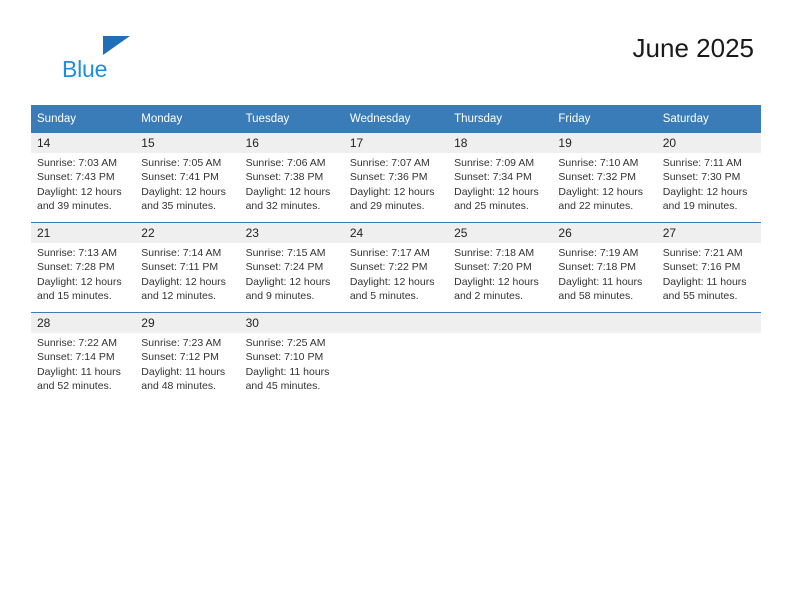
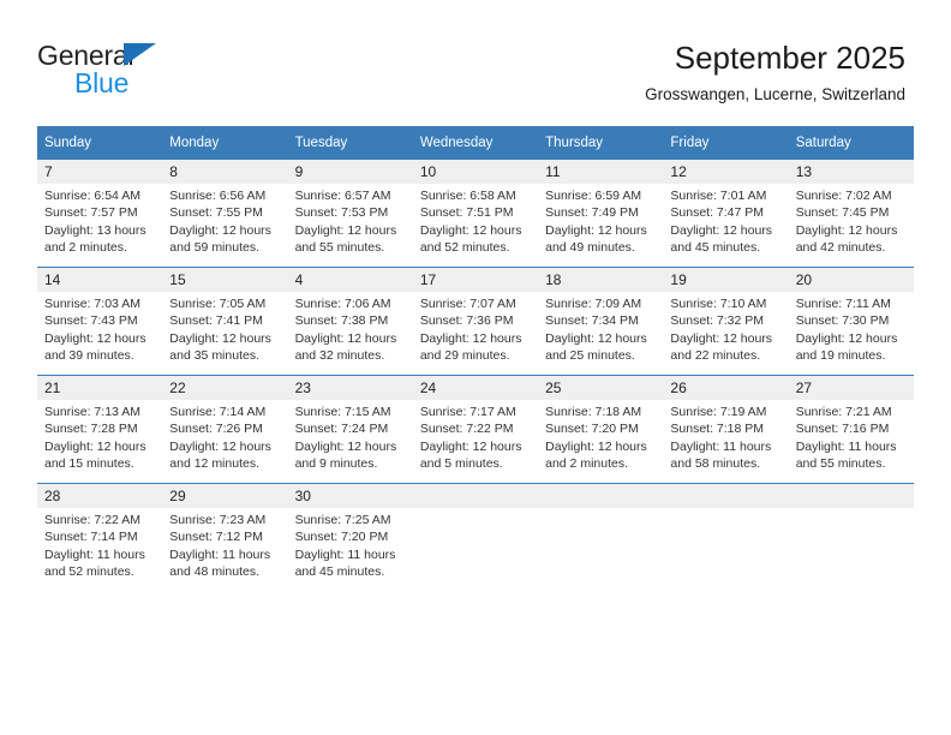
+ General
  Blue
- June 2025
+ September 2025
+ Grosswangen, Lucerne, Switzerland
  Sunday	Monday	Tuesday	Wednesday	Thursday	Friday	Saturday
+ 7Sunrise: 6:54 AMSunset: 7:57 PMDaylight: 13 hoursand 2 minutes.	8Sunrise: 6:56 AMSunset: 7:55 PMDaylight: 12 hoursand 59 minutes.	9Sunrise: 6:57 AMSunset: 7:53 PMDaylight: 12 hoursand 55 minutes.	10Sunrise: 6:58 AMSunset: 7:51 PMDaylight: 12 hoursand 52 minutes.	11Sunrise: 6:59 AMSunset: 7:49 PMDaylight: 12 hoursand 49 minutes.	12Sunrise: 7:01 AMSunset: 7:47 PMDaylight: 12 hoursand 45 minutes.	13Sunrise: 7:02 AMSunset: 7:45 PMDaylight: 12 hoursand 42 minutes.
- 14Sunrise: 7:03 AMSunset: 7:43 PMDaylight: 12 hoursand 39 minutes.	15Sunrise: 7:05 AMSunset: 7:41 PMDaylight: 12 hoursand 35 minutes.	16Sunrise: 7:06 AMSunset: 7:38 PMDaylight: 12 hoursand 32 minutes.	17Sunrise: 7:07 AMSunset: 7:36 PMDaylight: 12 hoursand 29 minutes.	18Sunrise: 7:09 AMSunset: 7:34 PMDaylight: 12 hoursand 25 minutes.	19Sunrise: 7:10 AMSunset: 7:32 PMDaylight: 12 hoursand 22 minutes.	20Sunrise: 7:11 AMSunset: 7:30 PMDaylight: 12 hoursand 19 minutes.
+ 14Sunrise: 7:03 AMSunset: 7:43 PMDaylight: 12 hoursand 39 minutes.	15Sunrise: 7:05 AMSunset: 7:41 PMDaylight: 12 hoursand 35 minutes.	4Sunrise: 7:06 AMSunset: 7:38 PMDaylight: 12 hoursand 32 minutes.	17Sunrise: 7:07 AMSunset: 7:36 PMDaylight: 12 hoursand 29 minutes.	18Sunrise: 7:09 AMSunset: 7:34 PMDaylight: 12 hoursand 25 minutes.	19Sunrise: 7:10 AMSunset: 7:32 PMDaylight: 12 hoursand 22 minutes.	20Sunrise: 7:11 AMSunset: 7:30 PMDaylight: 12 hoursand 19 minutes.
- 21Sunrise: 7:13 AMSunset: 7:28 PMDaylight: 12 hoursand 15 minutes.	22Sunrise: 7:14 AMSunset: 7:11 PMDaylight: 12 hoursand 12 minutes.	23Sunrise: 7:15 AMSunset: 7:24 PMDaylight: 12 hoursand 9 minutes.	24Sunrise: 7:17 AMSunset: 7:22 PMDaylight: 12 hoursand 5 minutes.	25Sunrise: 7:18 AMSunset: 7:20 PMDaylight: 12 hoursand 2 minutes.	26Sunrise: 7:19 AMSunset: 7:18 PMDaylight: 11 hoursand 58 minutes.	27Sunrise: 7:21 AMSunset: 7:16 PMDaylight: 11 hoursand 55 minutes.
+ 21Sunrise: 7:13 AMSunset: 7:28 PMDaylight: 12 hoursand 15 minutes.	22Sunrise: 7:14 AMSunset: 7:26 PMDaylight: 12 hoursand 12 minutes.	23Sunrise: 7:15 AMSunset: 7:24 PMDaylight: 12 hoursand 9 minutes.	24Sunrise: 7:17 AMSunset: 7:22 PMDaylight: 12 hoursand 5 minutes.	25Sunrise: 7:18 AMSunset: 7:20 PMDaylight: 12 hoursand 2 minutes.	26Sunrise: 7:19 AMSunset: 7:18 PMDaylight: 11 hoursand 58 minutes.	27Sunrise: 7:21 AMSunset: 7:16 PMDaylight: 11 hoursand 55 minutes.
- 28Sunrise: 7:22 AMSunset: 7:14 PMDaylight: 11 hoursand 52 minutes.	29Sunrise: 7:23 AMSunset: 7:12 PMDaylight: 11 hoursand 48 minutes.	30Sunrise: 7:25 AMSunset: 7:10 PMDaylight: 11 hoursand 45 minutes.
+ 28Sunrise: 7:22 AMSunset: 7:14 PMDaylight: 11 hoursand 52 minutes.	29Sunrise: 7:23 AMSunset: 7:12 PMDaylight: 11 hoursand 48 minutes.	30Sunrise: 7:25 AMSunset: 7:20 PMDaylight: 11 hoursand 45 minutes.
